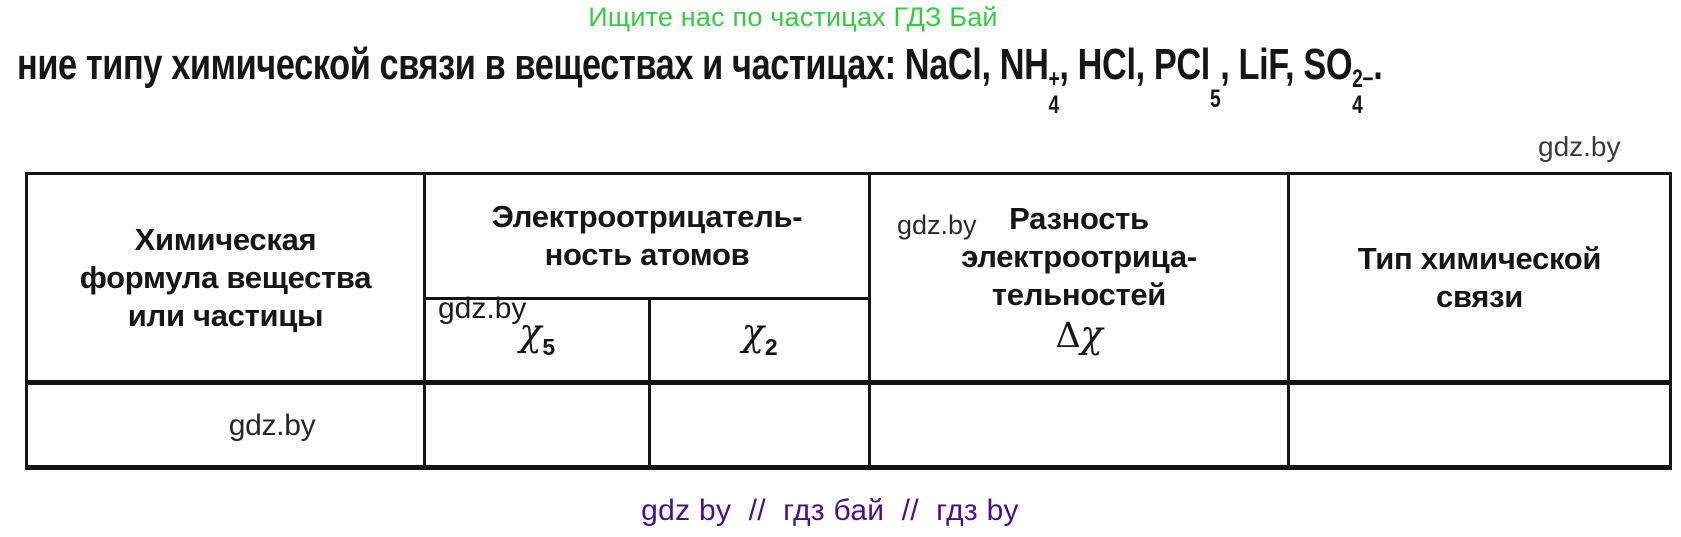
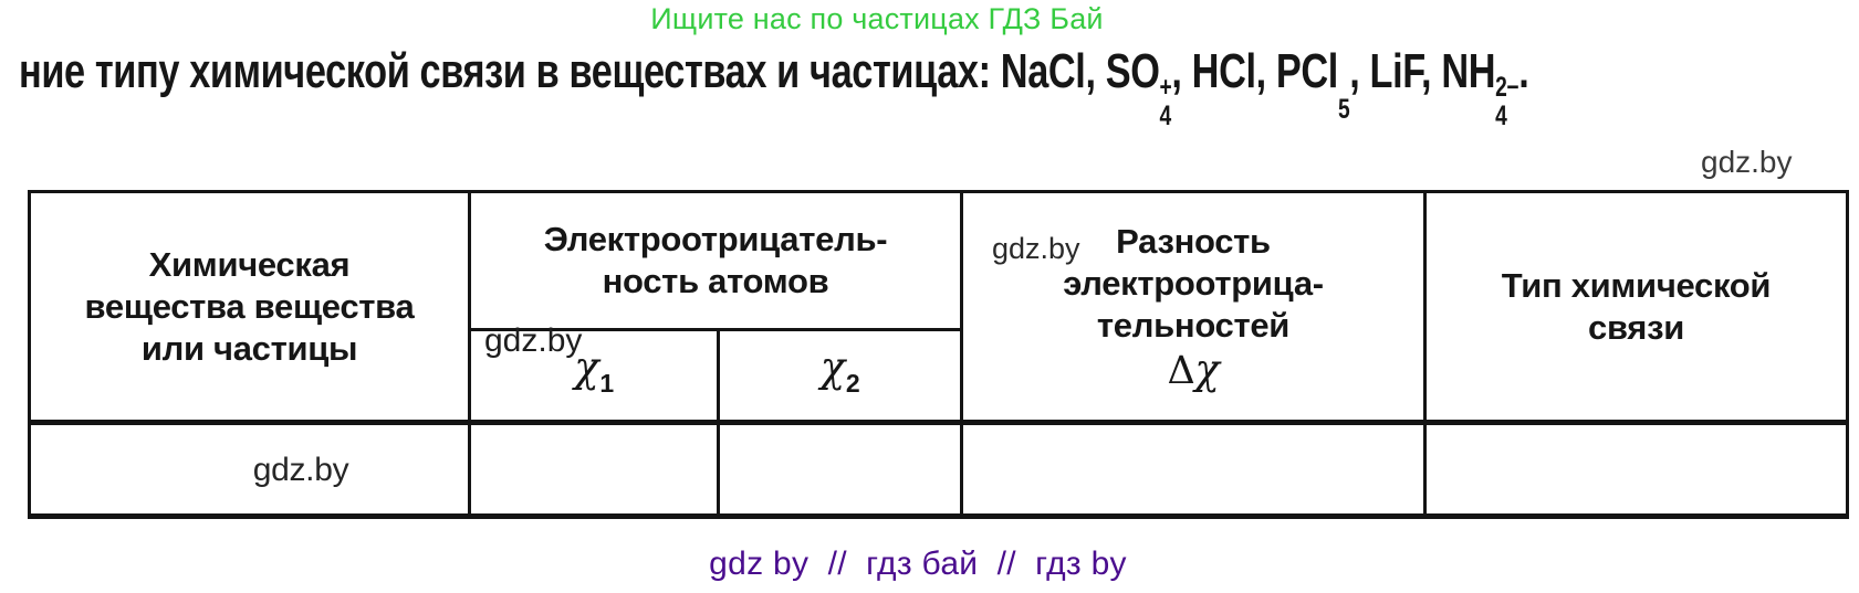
  Ищите нас по частицах ГДЗ Бай
- ние типу химической связи в веществах и частицах: NaCl, NH
+ ние типу химической связи в веществах и частицах: NaCl, SO
  +
  4
  , HCl, PCl
  5
- , LiF, SO
+ , LiF, NH
  2−
  4
  .
  gdz.by
- Химическая формула вещества или частицы	Электроотрицатель- ность атомов	Разность электроотрица- тельностей Δχ	Тип химической связи
+ Химическая вещества вещества или частицы	Электроотрицатель- ность атомов	Разность электроотрица- тельностей Δχ	Тип химической связи
- χ5	χ2
+ χ1	χ2
  gdz.by
  gdz.by
  gdz.by
  gdz by // гдз бай // гдз by
